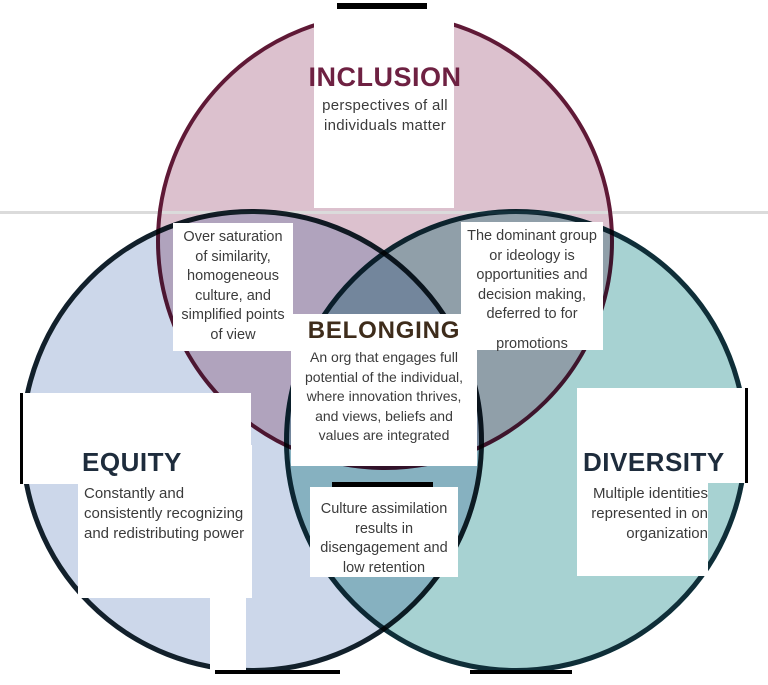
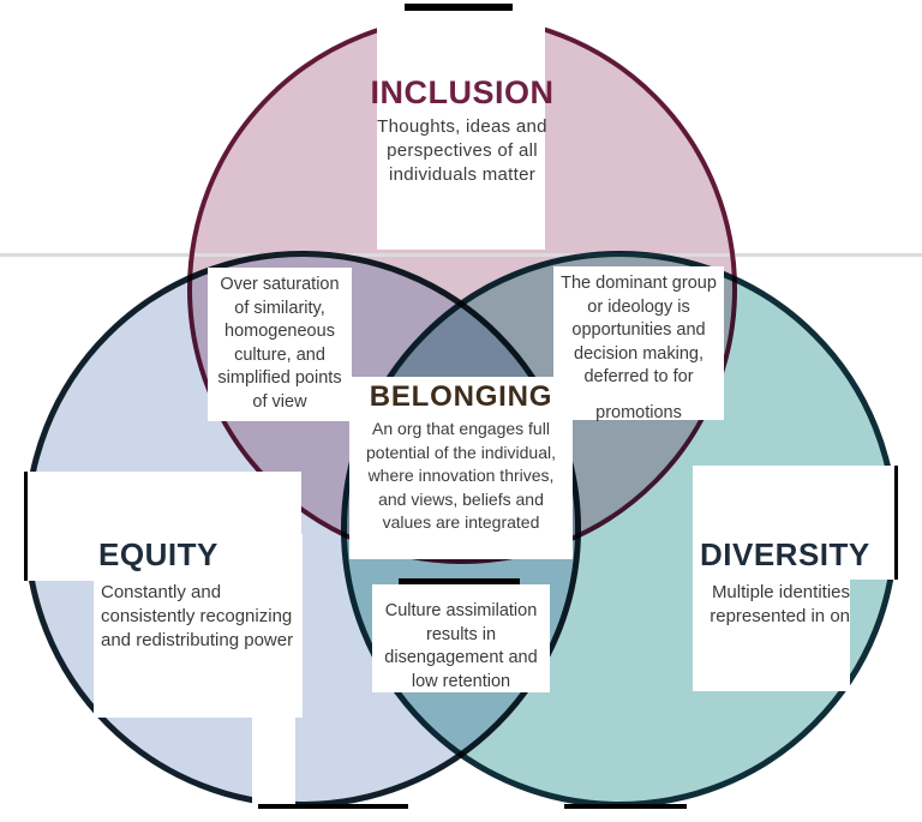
  INCLUSION
+ Thoughts, ideas and
  perspectives of all
  individuals matter
  Over saturation
  of similarity,
  homogeneous
  culture, and
  simplified points
  of view
  The dominant group
  or ideology is
  opportunities and
  decision making,
  deferred to for
  promotions
  BELONGING
  An org that engages full
  potential of the individual,
  where innovation thrives,
  and views, beliefs and
  values are integrated
  Culture assimilation
  results in
  disengagement and
  low retention
  EQUITY
  Constantly and
  consistently recognizing
  and redistributing power
  DIVERSITY
  Multiple identities
  represented in on
- organization
